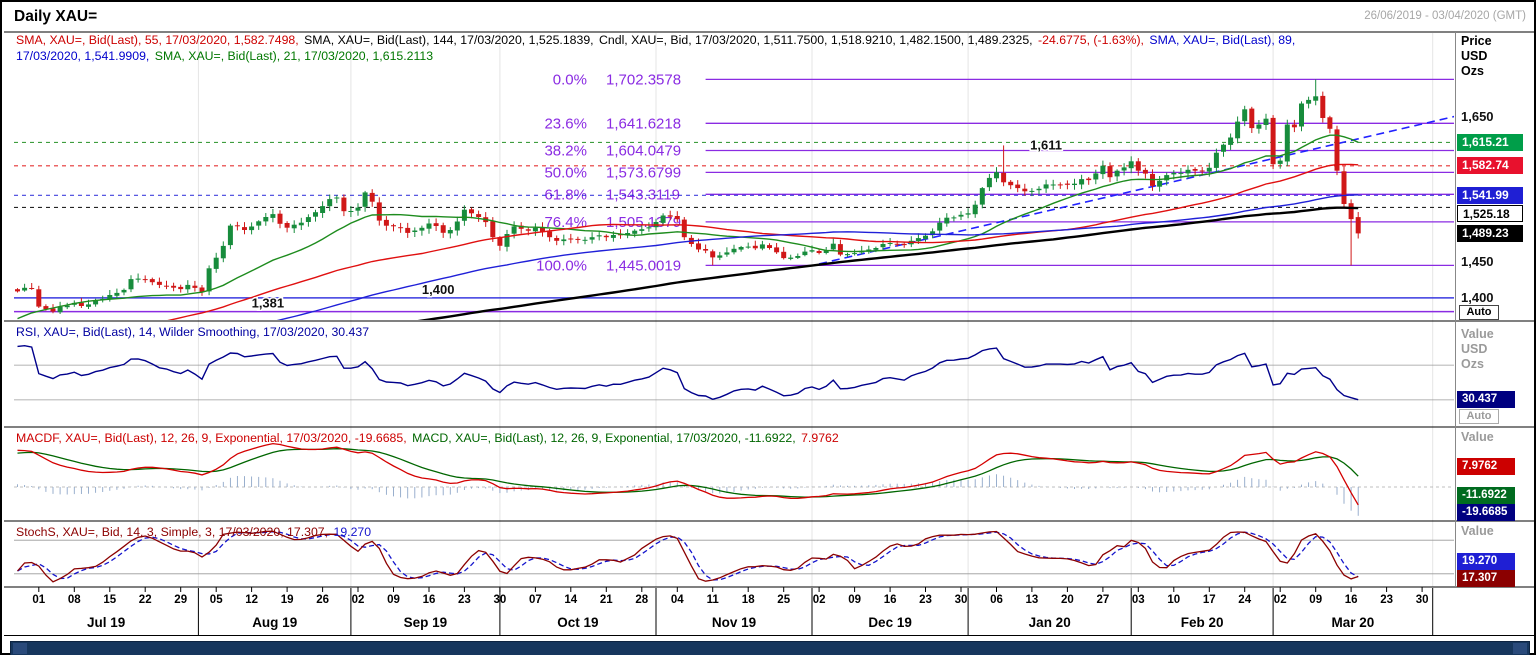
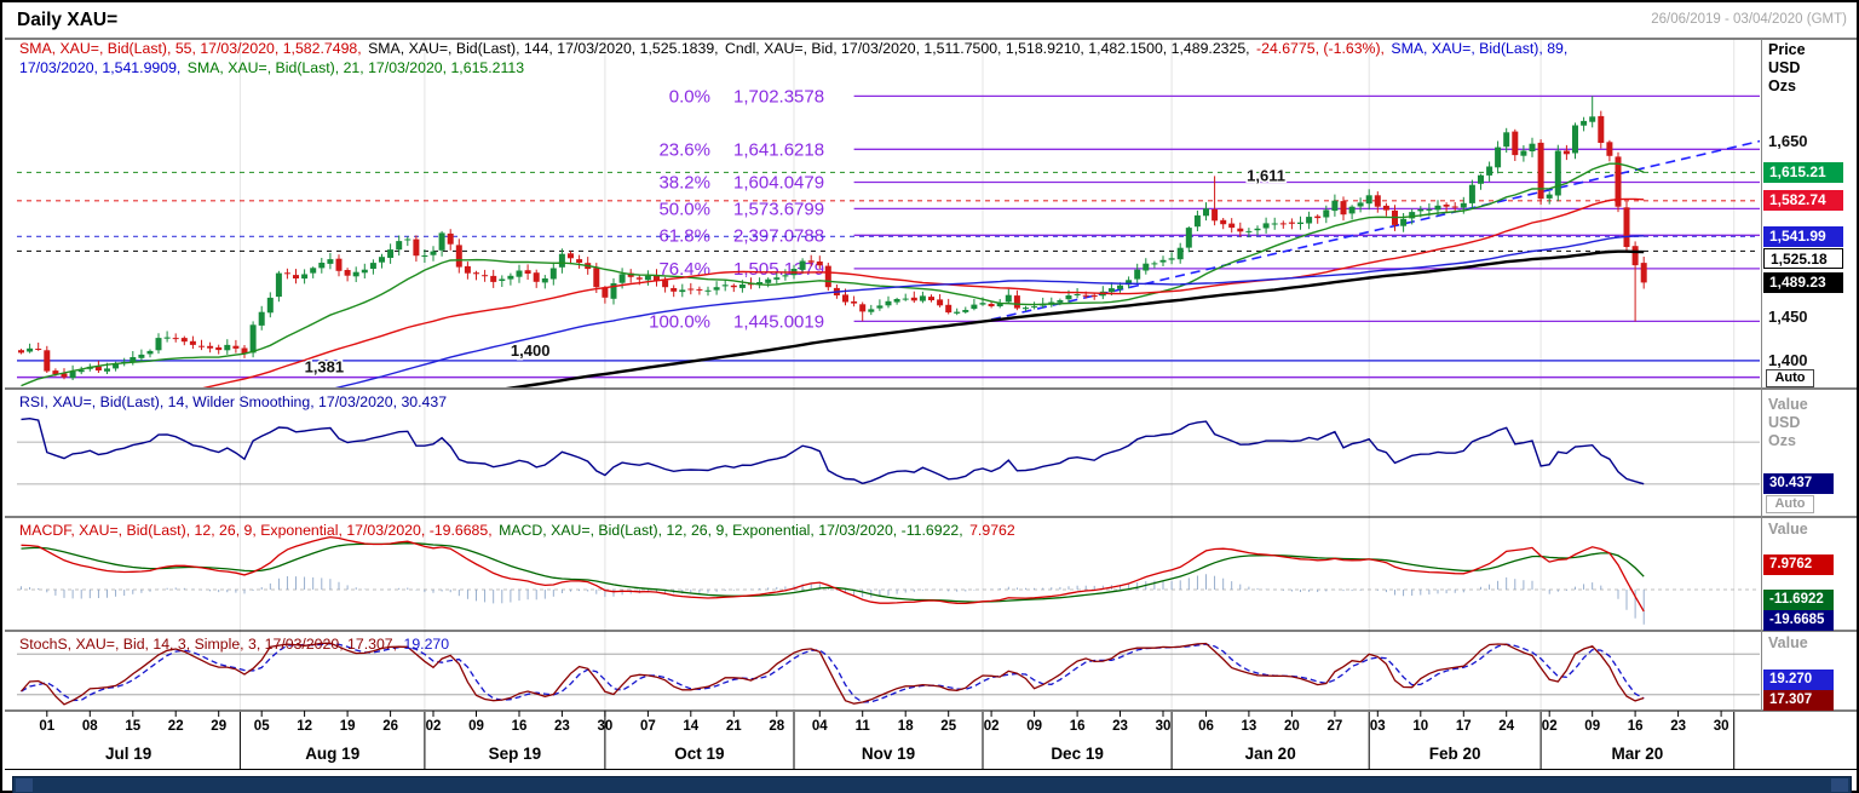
  Daily XAU=
  26/06/2019 - 03/04/2020 (GMT)
  0.0%
  1,702.3578
  23.6%
  1,641.6218
  38.2%
  1,604.0479
  50.0%
  1,573.6799
  61.8%
- 1,543.3119
+ 2,397.0788
  76.4%
  1,505.1379
  100.0%
  1,445.0019
  1,400
  1,381
  1,611
  01
  08
  15
  22
  29
  05
  12
  19
  26
  02
  09
  16
  23
  30
  07
  14
  21
  28
  04
  11
  18
  25
  02
  09
  16
  23
  30
  06
  13
  20
  27
  03
  10
  17
  24
  02
  09
  16
  23
  30
  Jul 19
  Aug 19
  Sep 19
  Oct 19
  Nov 19
  Dec 19
  Jan 20
  Feb 20
  Mar 20
  SMA, XAU=, Bid(Last), 55, 17/03/2020, 1,582.7498, SMA, XAU=, Bid(Last), 144, 17/03/2020, 1,525.1839, Cndl, XAU=, Bid, 17/03/2020, 1,511.7500, 1,518.9210, 1,482.1500, 1,489.2325, -24.6775, (-1.63%), SMA, XAU=, Bid(Last), 89,
  17/03/2020, 1,541.9909, SMA, XAU=, Bid(Last), 21, 17/03/2020, 1,615.2113
  RSI, XAU=, Bid(Last), 14, Wilder Smoothing, 17/03/2020, 30.437
  MACDF, XAU=, Bid(Last), 12, 26, 9, Exponential, 17/03/2020, -19.6685, MACD, XAU=, Bid(Last), 12, 26, 9, Exponential, 17/03/2020, -11.6922, 7.9762
  StochS, XAU=, Bid, 14, 3, Simple, 3, 17/03/2020, 17.307, 19.270
  Price
  USD
  Ozs
  Auto
  Value
  USD
  Ozs
  Auto
  Value
  Value
  1,650
  1,450
  1,400
  1,615.21
  1,582.74
  1,541.99
  1,525.18
  1,489.23
  30.437
  7.9762
  -11.6922
  -19.6685
  19.270
  17.307
